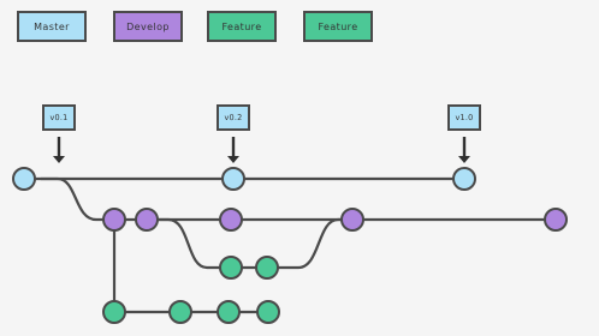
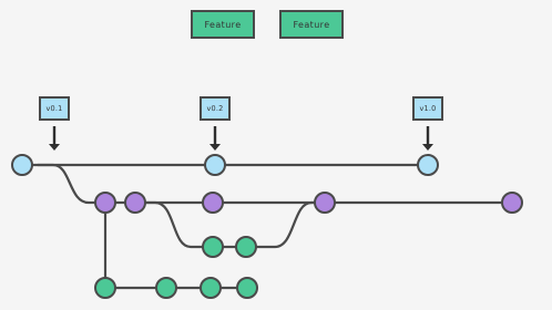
- Master
- Develop
  Feature
  Feature
  v0.1
  v0.2
  v1.0
